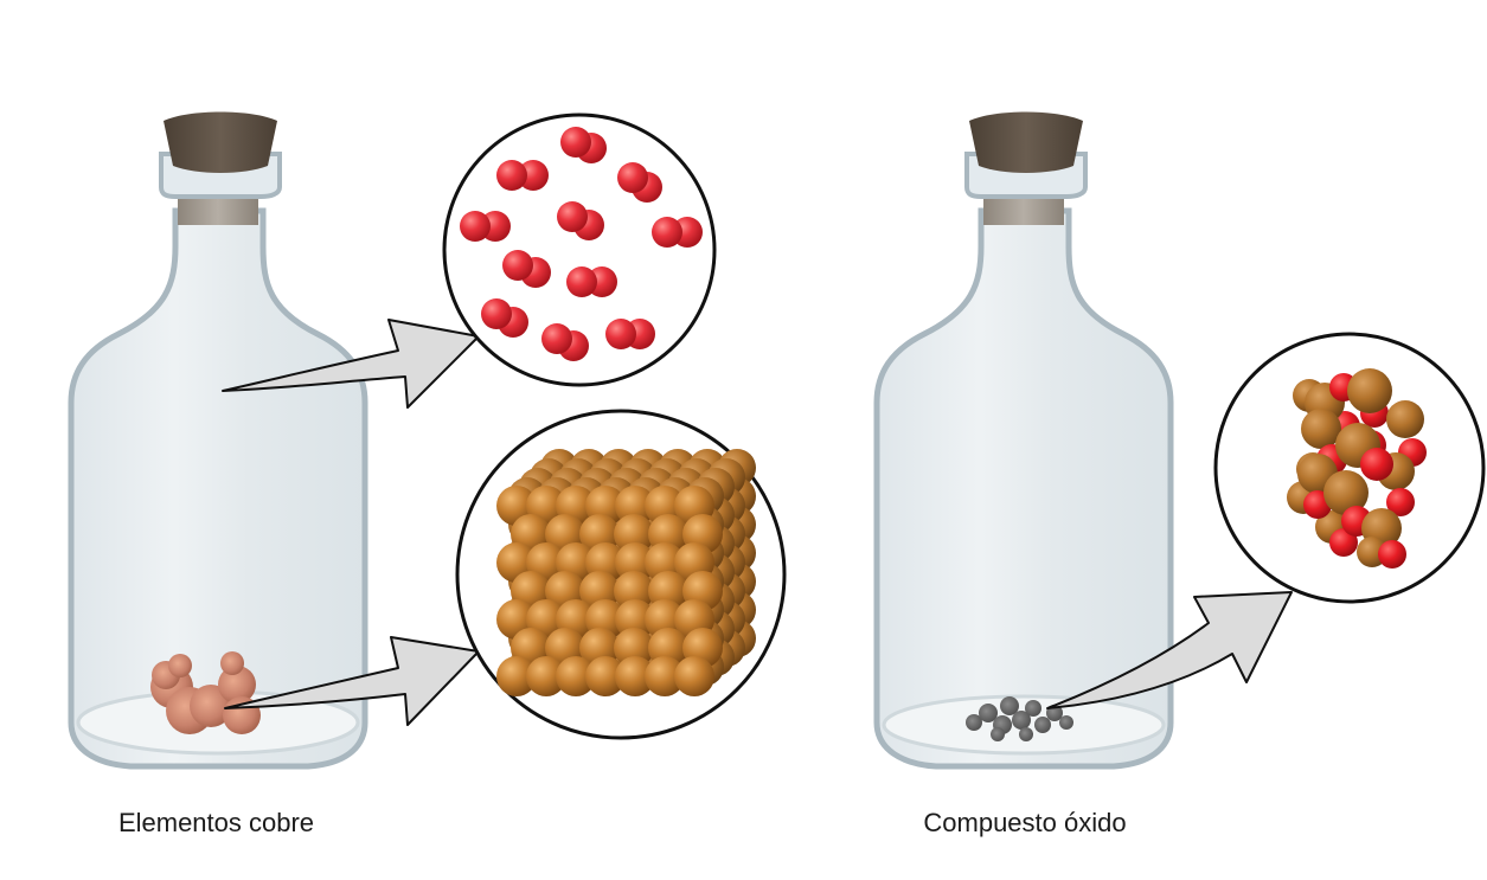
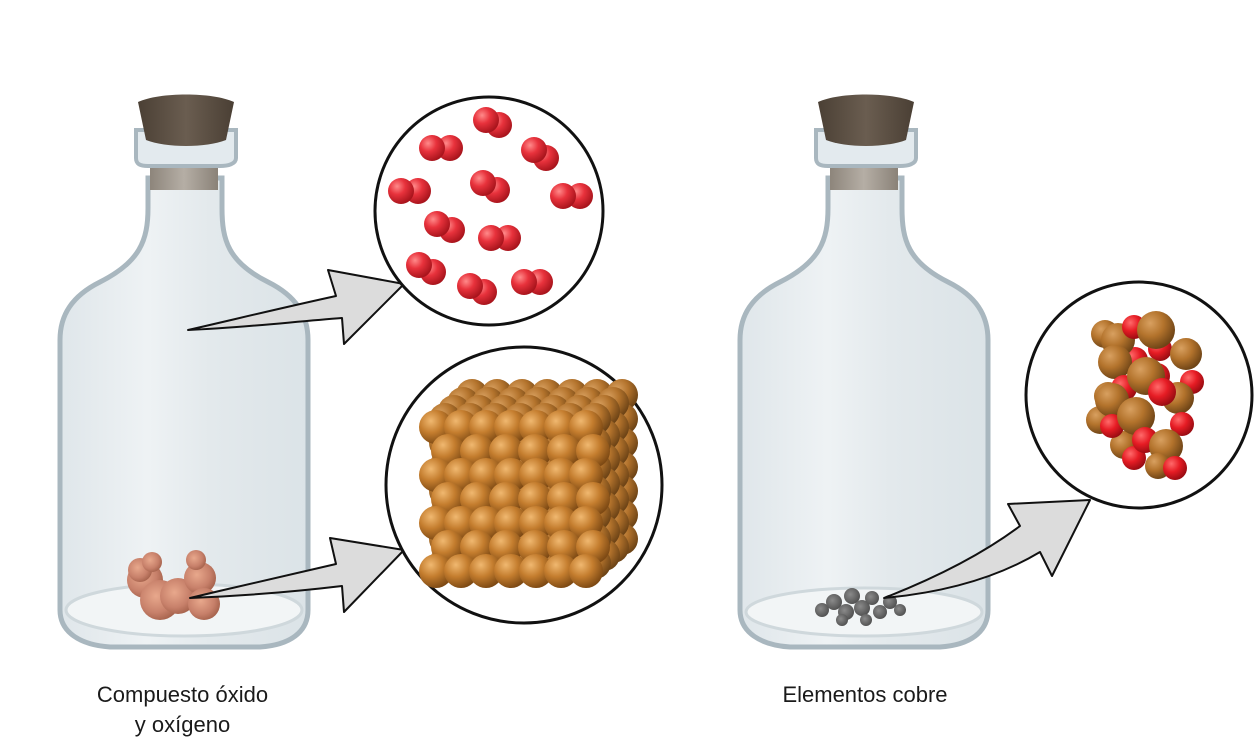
- Elementos cobre
+ Compuesto óxido
+ y oxígeno
- Compuesto óxido
+ Elementos cobre
